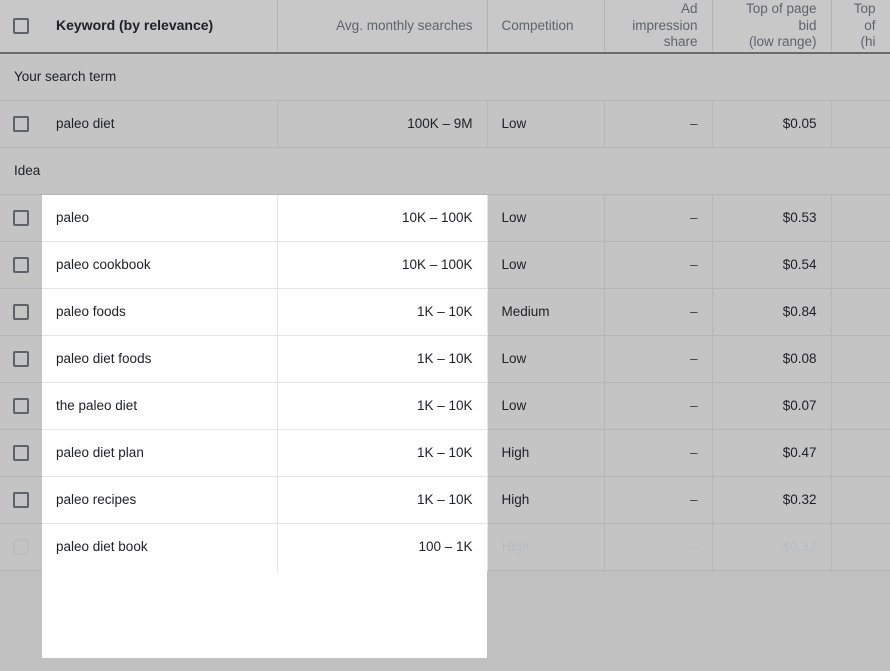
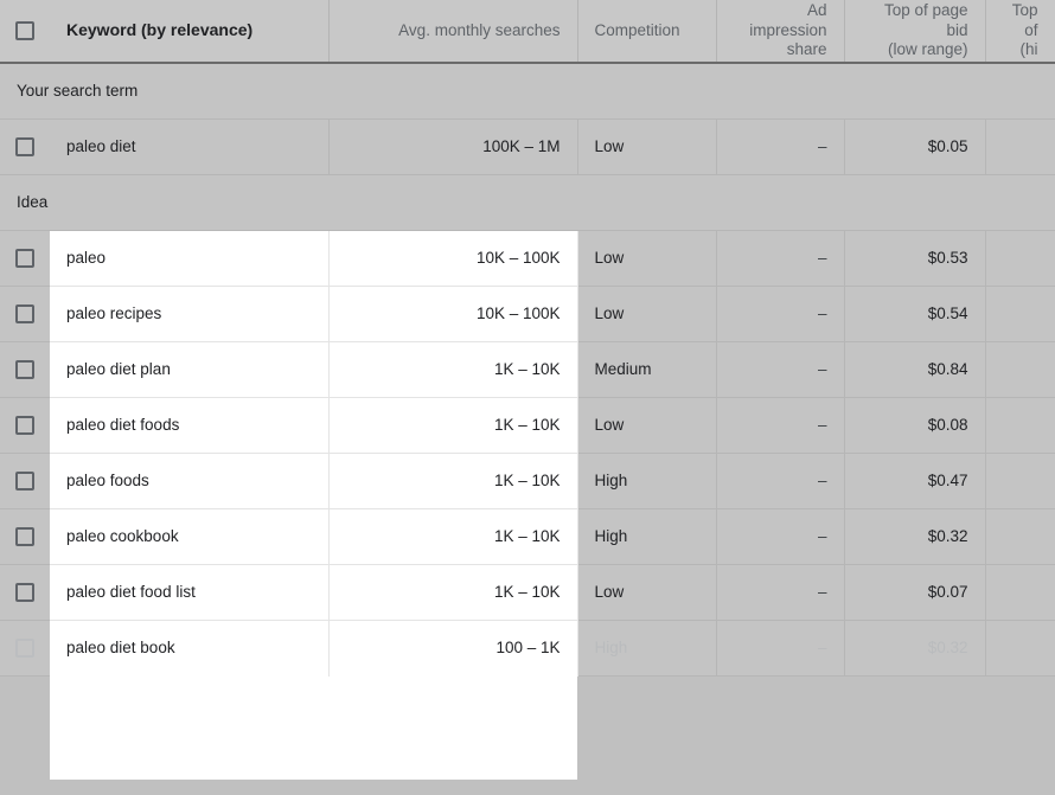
  	Keyword (by relevance)	Avg. monthly searches	Competition	Ad impression share	Top of page bid (low range)	Top of (hi
  Your search term
- 	paleo diet	100K – 9M	Low	–	$0.05
+ 	paleo diet	100K – 1M	Low	–	$0.05
  Idea
  	paleo	10K – 100K	Low	–	$0.53
- 	paleo cookbook	10K – 100K	Low	–	$0.54
+ 	paleo recipes	10K – 100K	Low	–	$0.54
- 	paleo foods	1K – 10K	Medium	–	$0.84
+ 	paleo diet plan	1K – 10K	Medium	–	$0.84
  	paleo diet foods	1K – 10K	Low	–	$0.08
- 	the paleo diet	1K – 10K	Low	–	$0.07
- 	paleo diet plan	1K – 10K	High	–	$0.47
+ 	paleo foods	1K – 10K	High	–	$0.47
- 	paleo recipes	1K – 10K	High	–	$0.32
+ 	paleo cookbook	1K – 10K	High	–	$0.32
+ 	paleo diet food list	1K – 10K	Low	–	$0.07
